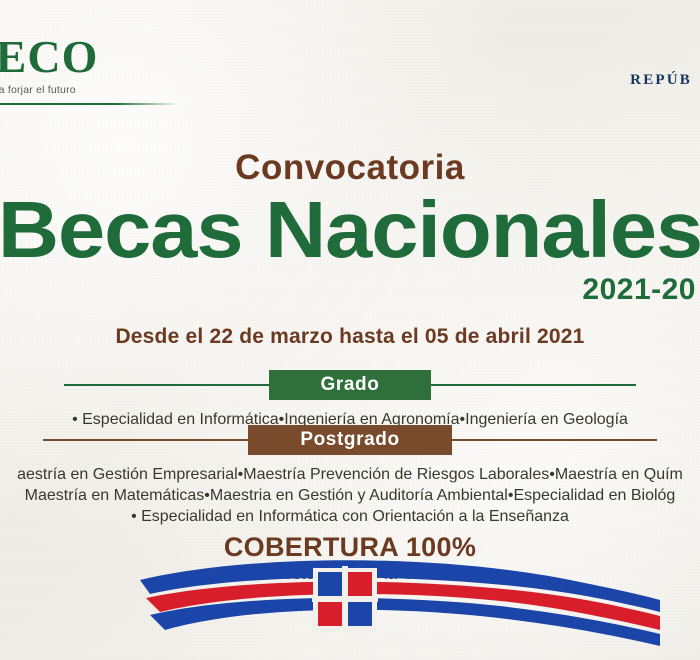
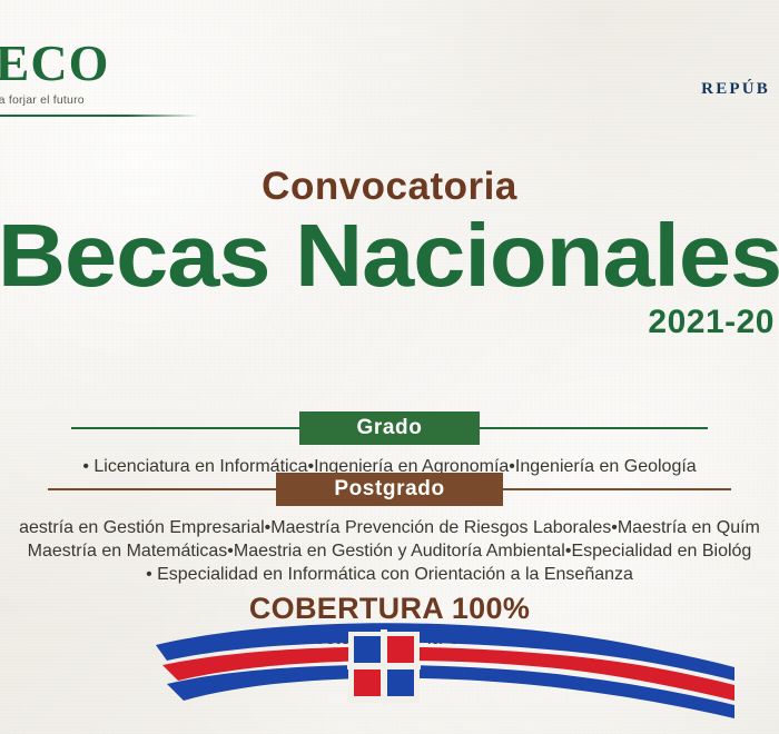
  ECO
  a forjar el futuro
  REPÚB
  Convocatoria
  Becas Nacionales
  2021-20
- Desde el 22 de marzo hasta el 05 de abril 2021
  Grado
- • Especialidad en Informática•Ingeniería en Agronomía•Ingeniería en Geología
+ • Licenciatura en Informática•Ingeniería en Agronomía•Ingeniería en Geología
  Postgrado
  aestría en Gestión Empresarial•Maestría Prevención de Riesgos Laborales•Maestría en Quím
  Maestría en Matemáticas•Maestria en Gestión y Auditoría Ambiental•Especialidad en Biológ
  • Especialidad en Informática con Orientación a la Enseñanza
  COBERTURA 100%
